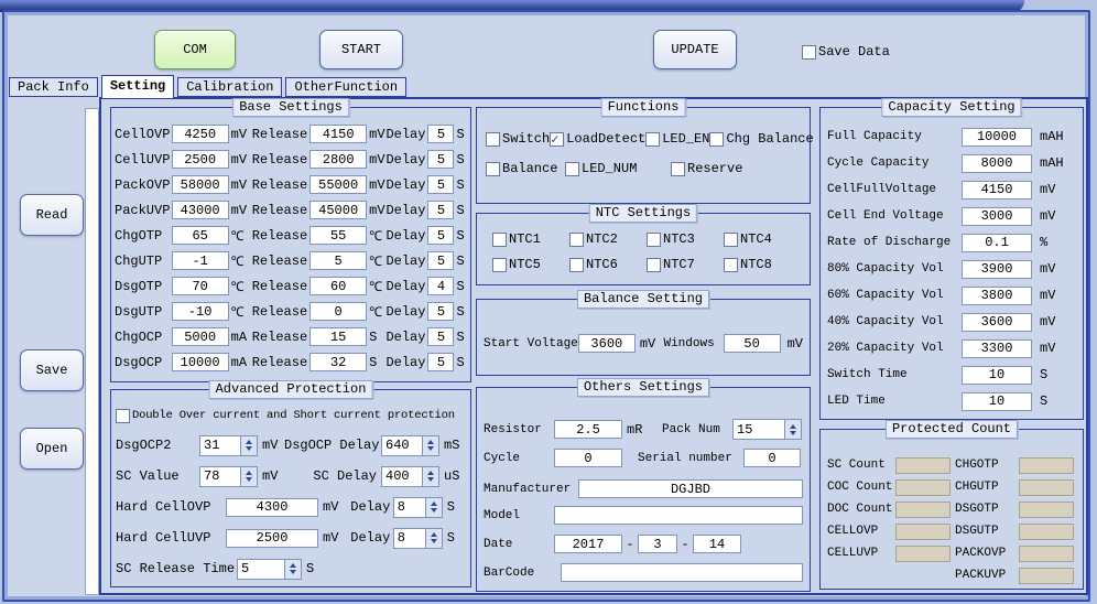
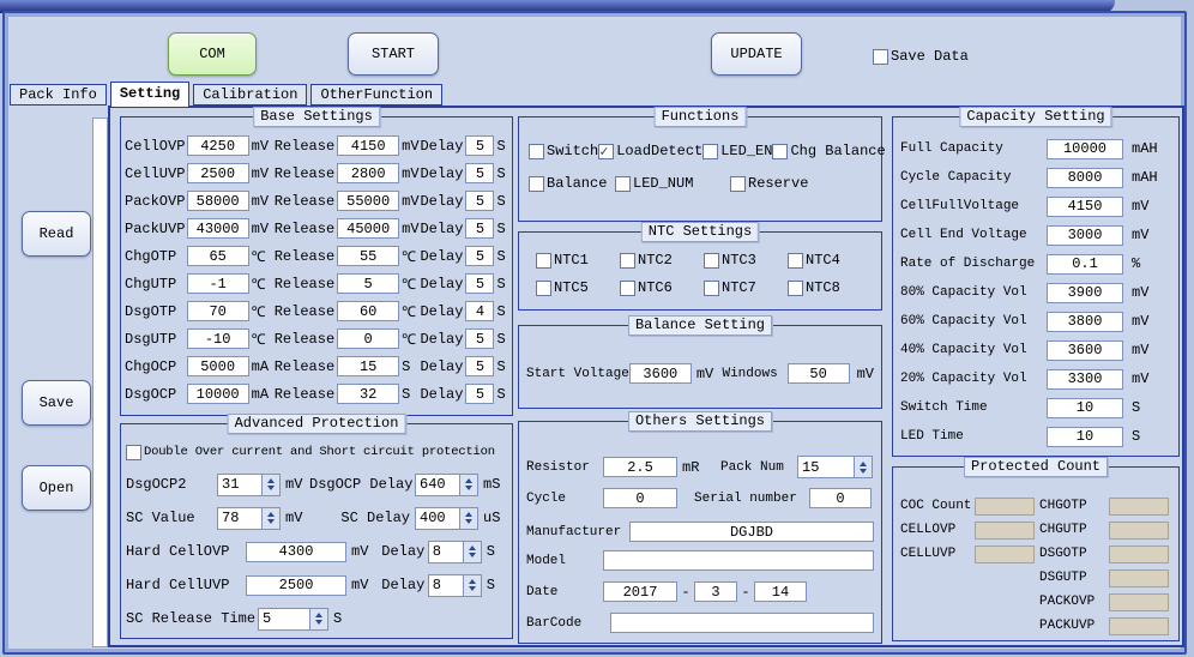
  COM
  START
  UPDATE
  Save Data
  Pack Info
  Setting
  Calibration
  OtherFunction
  Read
  Save
  Open
  Base Settings
  CellOVP
  4250
  mV
  Release
  4150
  mV
  Delay
  5
  S
  CellUVP
  2500
  mV
  Release
  2800
  mV
  Delay
  5
  S
  PackOVP
  58000
  mV
  Release
  55000
  mV
  Delay
  5
  S
  PackUVP
  43000
  mV
  Release
  45000
  mV
  Delay
  5
  S
  ChgOTP
  65
  ℃
  Release
  55
  ℃
  Delay
  5
  S
  ChgUTP
  -1
  ℃
  Release
  5
  ℃
  Delay
  5
  S
  DsgOTP
  70
  ℃
  Release
  60
  ℃
  Delay
  4
  S
  DsgUTP
  -10
  ℃
  Release
  0
  ℃
  Delay
  5
  S
  ChgOCP
  5000
  mA
  Release
  15
  S
  Delay
  5
  S
  DsgOCP
  10000
  mA
  Release
  32
  S
  Delay
  5
  S
  Advanced Protection
- Double Over current and Short current protection
+ Double Over current and Short circuit protection
  DsgOCP2
  31
  mV
  DsgOCP Delay
  640
  mS
  SC Value
  78
  mV
  SC Delay
  400
  uS
  Hard CellOVP
  4300
  mV
  Delay
  8
  S
  Hard CellUVP
  2500
  mV
  Delay
  8
  S
  SC Release Time
  5
  S
  Functions
  Switch
  LoadDetect
  LED_EN
  Chg Balance
  Balance
  LED_NUM
  Reserve
  NTC Settings
  NTC1
  NTC2
  NTC3
  NTC4
  NTC5
  NTC6
  NTC7
  NTC8
  Balance Setting
  Start Voltage
  3600
  mV
  Windows
  50
  mV
  Others Settings
  Resistor
  2.5
  mR
  Pack Num
  15
  Cycle
  0
  Serial number
  0
  Manufacturer
  DGJBD
  Model
  Date
  2017
  -
  3
  -
  14
  BarCode
  Capacity Setting
  Full Capacity
  10000
  mAH
  Cycle Capacity
  8000
  mAH
  CellFullVoltage
  4150
  mV
  Cell End Voltage
  3000
  mV
  Rate of Discharge
  0.1
  %
  80% Capacity Vol
  3900
  mV
  60% Capacity Vol
  3800
  mV
  40% Capacity Vol
  3600
  mV
  20% Capacity Vol
  3300
  mV
  Switch Time
  10
  S
  LED Time
  10
  S
  Protected Count
- SC Count
  COC Count
- DOC Count
  CELLOVP
  CELLUVP
  CHGOTP
  CHGUTP
  DSGOTP
  DSGUTP
  PACKOVP
  PACKUVP
